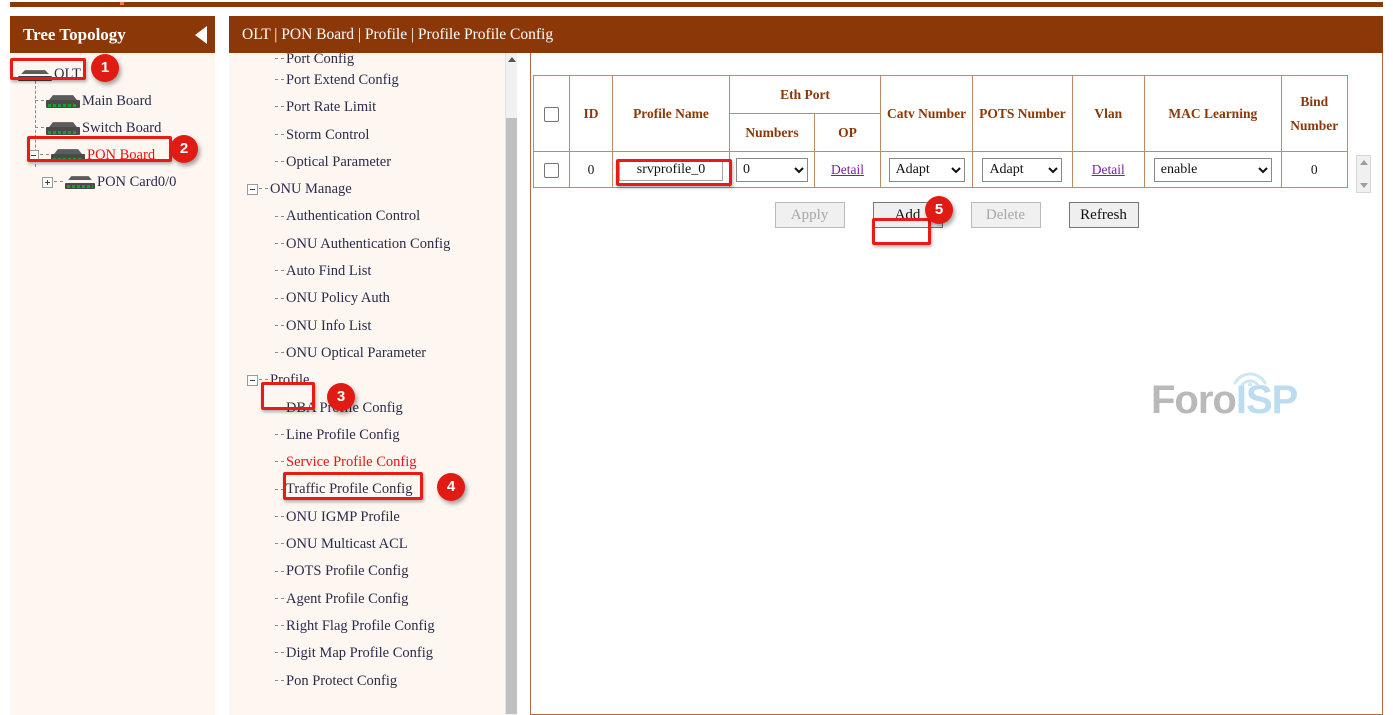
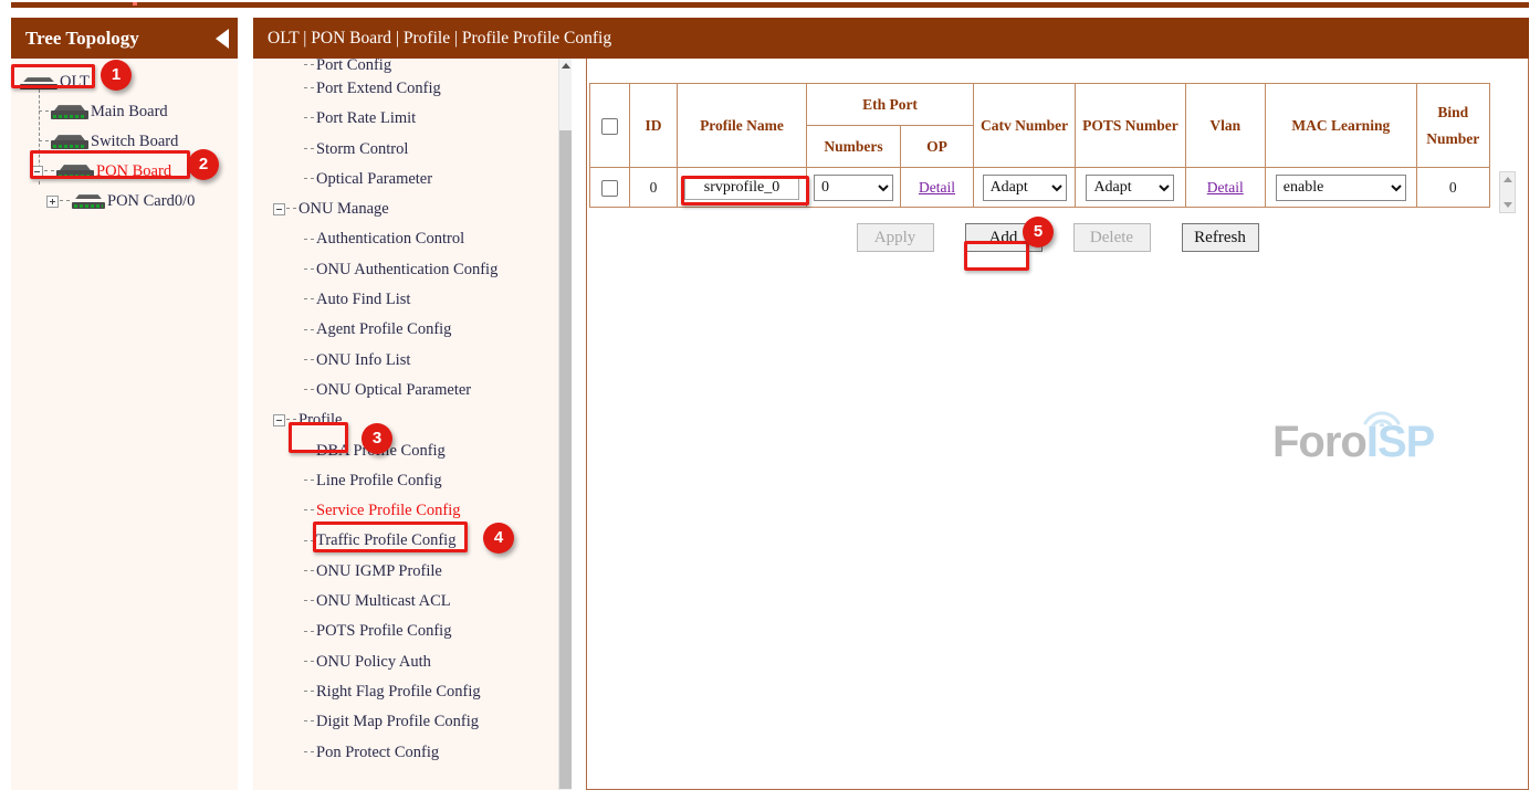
  Tree Topology
  OLT
  Main Board
  Switch Board
  PON Board
  PON Card0/0
  OLT | PON Board | Profile | Profile Profile Config
  Port Config
  Port Extend Config
  Port Rate Limit
  Storm Control
  Optical Parameter
  ONU Manage
  Authentication Control
  ONU Authentication Config
  Auto Find List
- ONU Policy Auth
+ Agent Profile Config
  ONU Info List
  ONU Optical Parameter
  Profile
  DBA Prle Config
  Line Profile Config
  Service Profile Config
  Traffic Profile Config
  ONU IGMP Profile
  ONU Multicast ACL
  POTS Profile Config
- Agent Profile Config
+ ONU Policy Auth
  Right Flag Profile Config
  Digit Map Profile Config
  Pon Protect Config
  	ID	Profile Name	Eth Port	Catv Number	POTS Number	Vlan	MAC Learning	Bind Number
  Numbers	OP
  	0	srvprofile_0	0	Detail	Adapt	Adapt	Detail	enable	0
  Apply Add Delete Refresh
  ForoISP
  1
  2
  3
  4
  5
